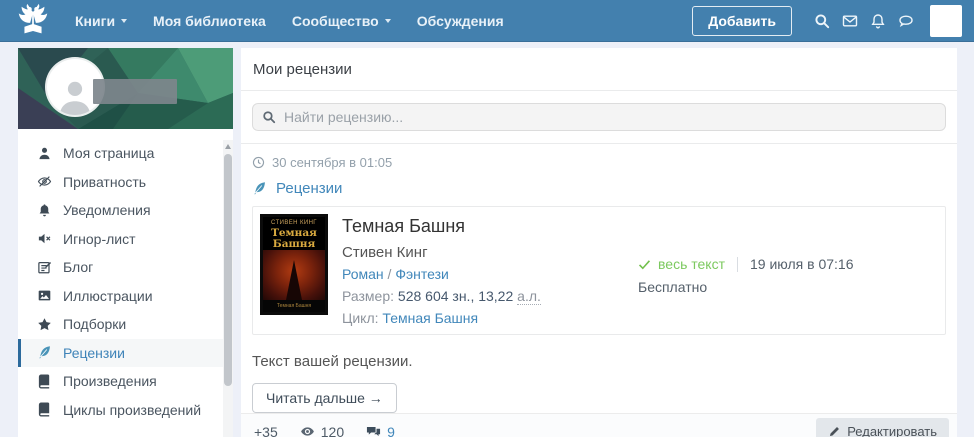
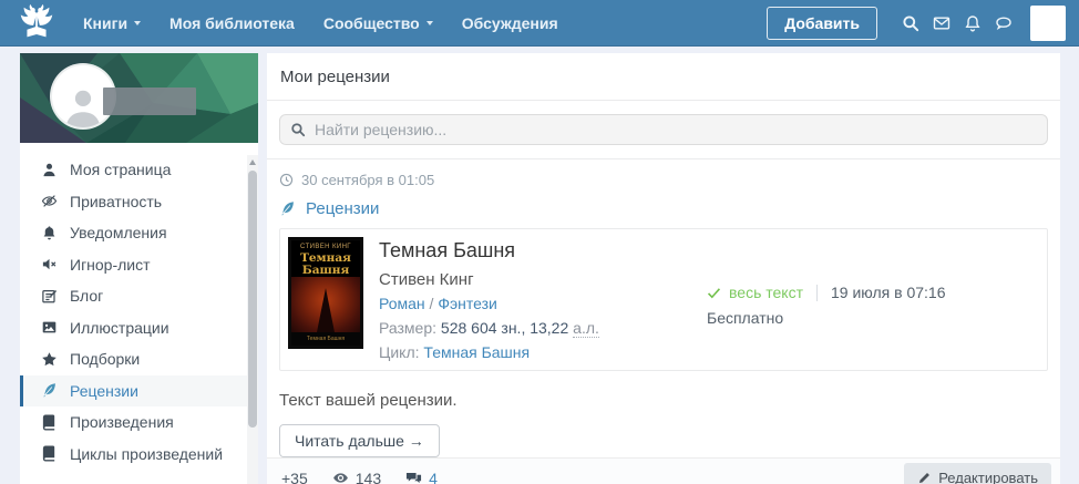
  Книги
  Моя библиотека
  Сообщество
  Обсуждения
  Добавить
  Моя страница
  Приватность
  Уведомления
  Игнор-лист
  Блог
  Иллюстрации
  Подборки
  Рецензии
  Произведения
  Циклы произведений
  Мои рецензии
  Найти рецензию...
  30 сентября в 01:05
  Рецензии
  Темная Башня
  Темная Башня
  Стивен Кинг
  Роман / Фэнтези
  Размер: 528 604 зн., 13,22 а.л.
  Цикл: Темная Башня
  весь текст
  19 июля в 07:16
  Бесплатно
  Текст вашей рецензии.
  Читать дальше →
  +35
- 120
+ 143
- 9
+ 4
  Редактировать
